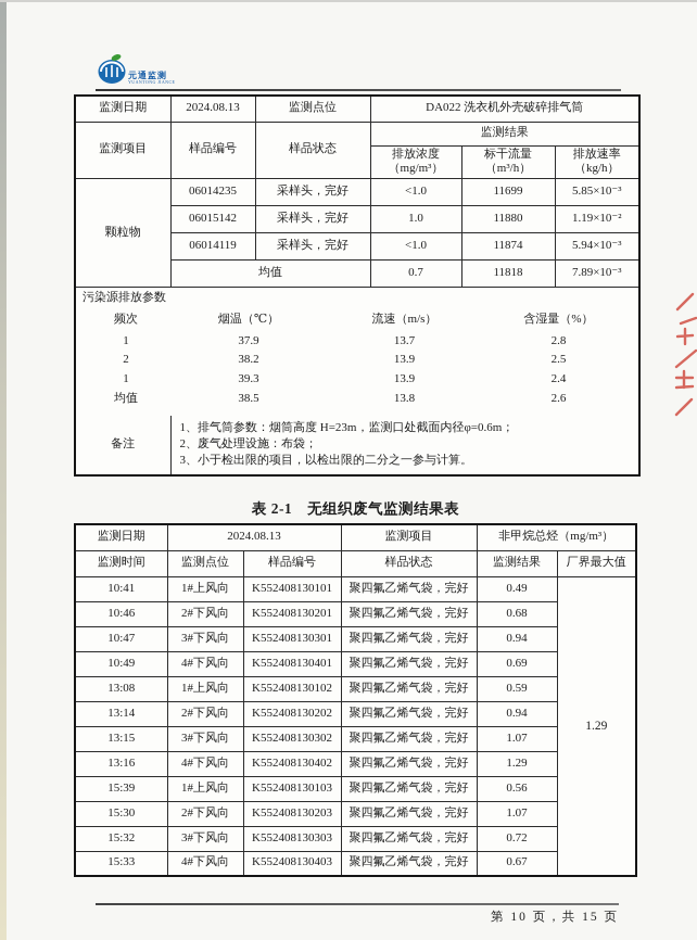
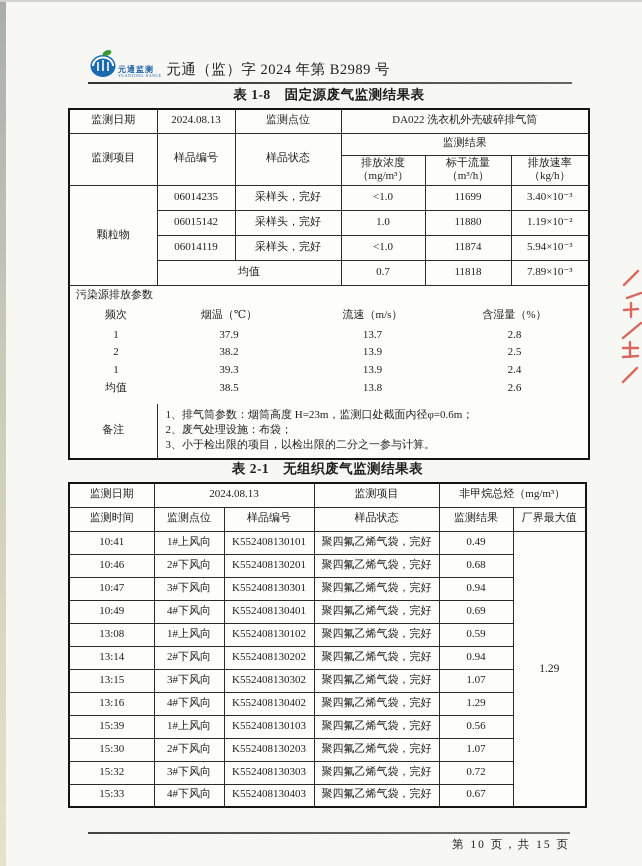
  元通监测
+ 元通（监）字 2024 年第 B2989 号
+ 表 1-8 固定源废气监测结果表
  监测日期	2024.08.13	监测点位	DA022 洗衣机外壳破碎排气筒
  监测项目	样品编号	样品状态	监测结果
  排放浓度 （mg/m³）	标干流量 （m³/h）	排放速率 （kg/h）
- 颗粒物	06014235	采样头，完好	<1.0	11699	5.85×10⁻³
+ 颗粒物	06014235	采样头，完好	<1.0	11699	3.40×10⁻³
  06015142	采样头，完好	1.0	11880	1.19×10⁻²
  06014119	采样头，完好	<1.0	11874	5.94×10⁻³
  均值	0.7	11818	7.89×10⁻³
  污染源排放参数
  频次	烟温（℃）	流速（m/s）	含湿量（%）
  1	37.9	13.7	2.8
  2	38.2	13.9	2.5
  1	39.3	13.9	2.4
  均值	38.5	13.8	2.6
  备注	1、排气筒参数：烟筒高度 H=23m，监测口处截面内径φ=0.6m； 2、废气处理设施：布袋； 3、小于检出限的项目，以检出限的二分之一参与计算。
  表 2-1 无组织废气监测结果表
  监测日期	2024.08.13	监测项目	非甲烷总烃（mg/m³）
  监测时间	监测点位	样品编号	样品状态	监测结果	厂界最大值
  10:41	1#上风向	K552408130101	聚四氟乙烯气袋，完好	0.49	1.29
  10:46	2#下风向	K552408130201	聚四氟乙烯气袋，完好	0.68
  10:47	3#下风向	K552408130301	聚四氟乙烯气袋，完好	0.94
  10:49	4#下风向	K552408130401	聚四氟乙烯气袋，完好	0.69
  13:08	1#上风向	K552408130102	聚四氟乙烯气袋，完好	0.59
  13:14	2#下风向	K552408130202	聚四氟乙烯气袋，完好	0.94
  13:15	3#下风向	K552408130302	聚四氟乙烯气袋，完好	1.07
  13:16	4#下风向	K552408130402	聚四氟乙烯气袋，完好	1.29
  15:39	1#上风向	K552408130103	聚四氟乙烯气袋，完好	0.56
  15:30	2#下风向	K552408130203	聚四氟乙烯气袋，完好	1.07
  15:32	3#下风向	K552408130303	聚四氟乙烯气袋，完好	0.72
  15:33	4#下风向	K552408130403	聚四氟乙烯气袋，完好	0.67
  第 10 页，共 15 页
